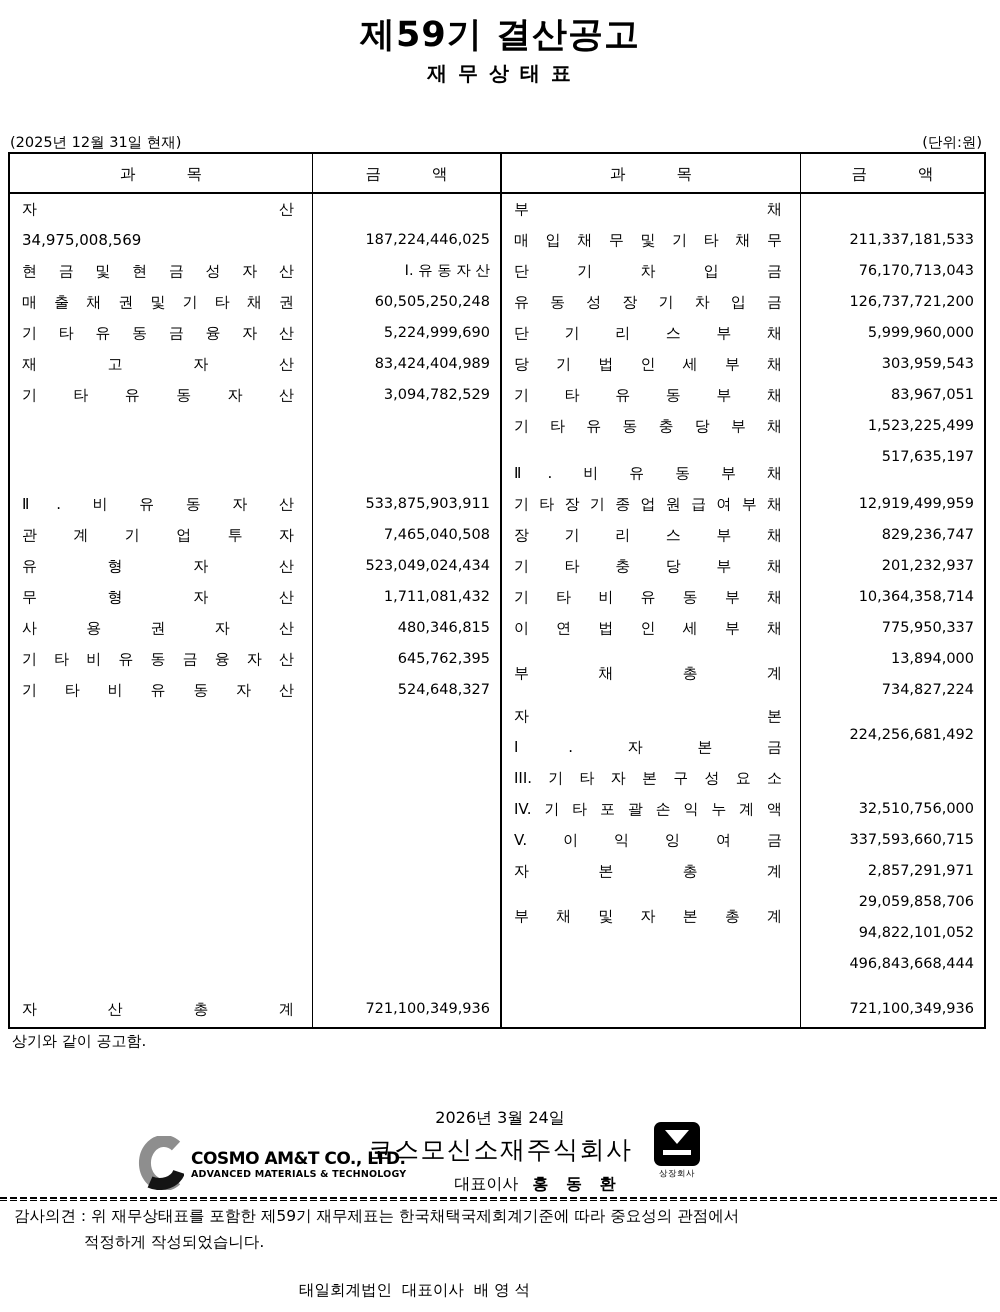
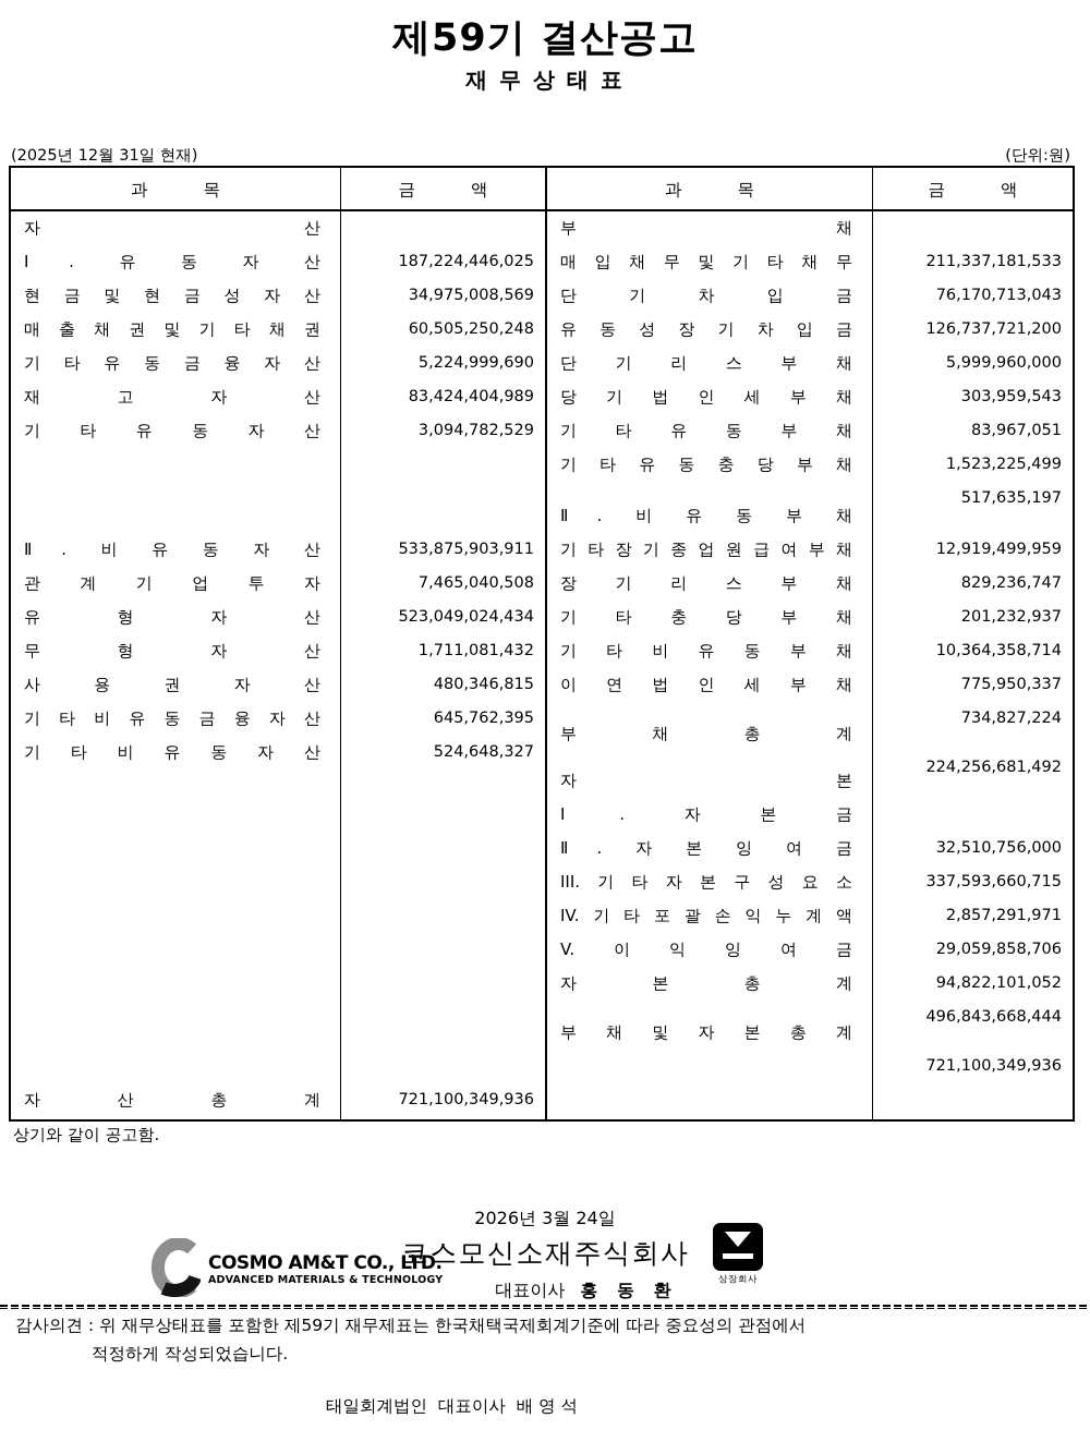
  제59기 결산공고
  재 무 상 태 표
  (2025년 12월 31일 현재)
  (단위:원)
  과 목
  금 액
  과 목
  금 액
  자 산
- 34,975,008,569
+ Ⅰ. 유 동 자 산
  현 금 및 현 금 성 자 산
  매 출 채 권 및 기 타 채 권
  기 타 유 동 금 융 자 산
  재 고 자 산
  기 타 유 동 자 산
  Ⅱ. 비 유 동 자 산
  관 계 기 업 투 자
  유 형 자 산
  무 형 자 산
  사 용 권 자 산
  기 타 비 유 동 금 융 자 산
  기 타 비 유 동 자 산
  자 산 총 계
  187,224,446,025
- Ⅰ. 유 동 자 산
+ 34,975,008,569
  60,505,250,248
  5,224,999,690
  83,424,404,989
  3,094,782,529
  533,875,903,911
  7,465,040,508
  523,049,024,434
  1,711,081,432
  480,346,815
  645,762,395
  524,648,327
  721,100,349,936
  부 채
  매 입 채 무 및 기 타 채 무
  단 기 차 입 금
  유 동 성 장 기 차 입 금
  단 기 리 스 부 채
  당 기 법 인 세 부 채
  기 타 유 동 부 채
  기 타 유 동 충 당 부 채
  Ⅱ. 비 유 동 부 채
  기 타 장 기 종 업 원 급 여 부 채
  장 기 리 스 부 채
  기 타 충 당 부 채
  기 타 비 유 동 부 채
  이 연 법 인 세 부 채
  부 채 총 계
  자 본
  Ⅰ. 자 본 금
+ Ⅱ. 자 본 잉 여 금
  III. 기 타 자 본 구 성 요 소
  IV. 기 타 포 괄 손 익 누 계 액
  V. 이 익 잉 여 금
  자 본 총 계
  부 채 및 자 본 총 계
  211,337,181,533
  76,170,713,043
  126,737,721,200
  5,999,960,000
  303,959,543
  83,967,051
  1,523,225,499
  517,635,197
  12,919,499,959
  829,236,747
  201,232,937
  10,364,358,714
  775,950,337
- 13,894,000
  734,827,224
  224,256,681,492
  32,510,756,000
  337,593,660,715
  2,857,291,971
  29,059,858,706
  94,822,101,052
  496,843,668,444
  721,100,349,936
  상기와 같이 공고함.
  2026년 3월 24일
  코스모신소재주식회사
  대표이사 홍 동 환
  COSMO AM&T CO., LTD.
  ADVANCED MATERIALS & TECHNOLOGY
  상장회사
  감사의견 : 위 재무상태표를 포함한 제59기 재무제표는 한국채택국제회계기준에 따라 중요성의 관점에서
  적정하게 작성되었습니다.
  태일회계법인 대표이사 배 영 석
